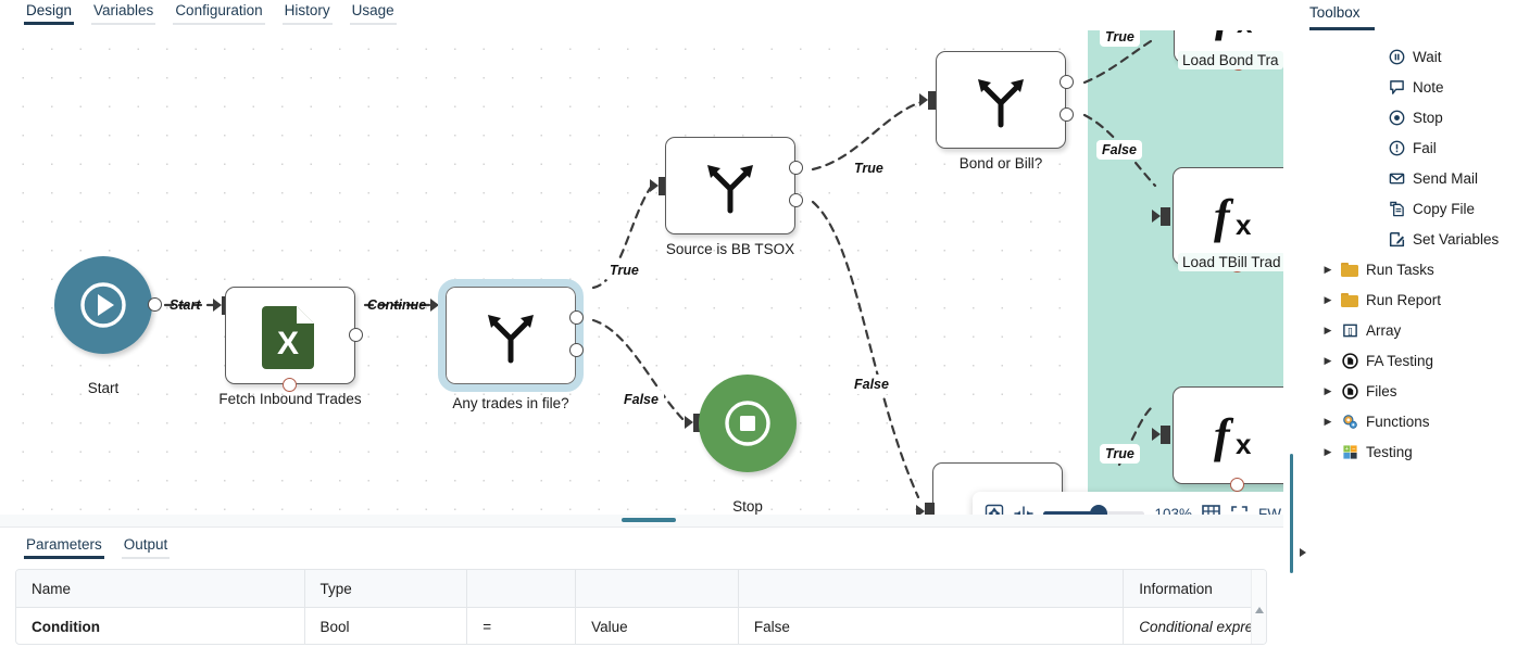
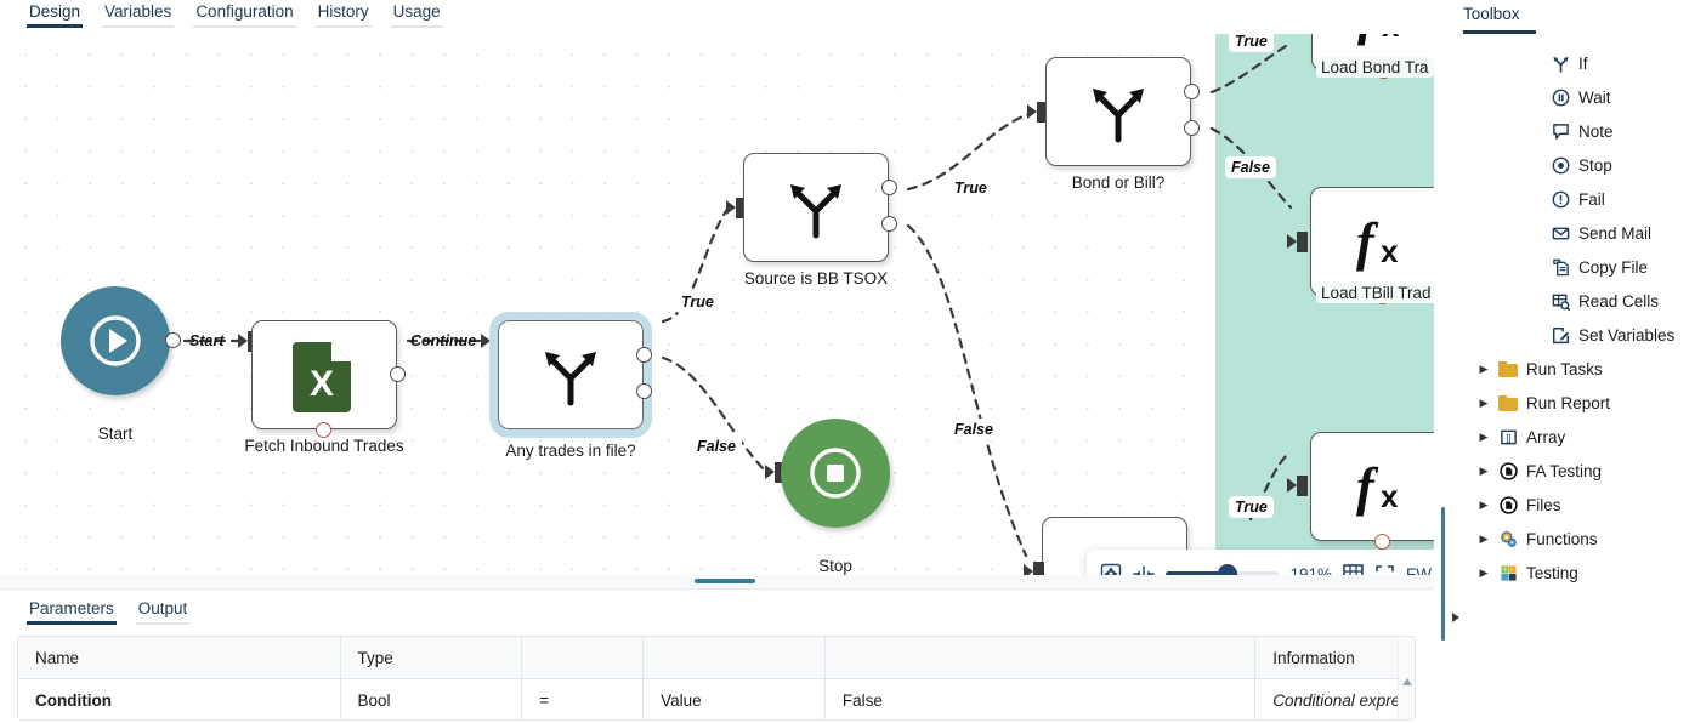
  Design
  Variables
  Configuration
  History
  Usage
  Start
  Start
  X
  Fetch Inbound Trades
  Continue
  Any trades in file?
  True
  False
  Source is BB TSOX
  True
  False
  Bond or Bill?
  True
  False
  Stop
  Load Bond Tra
  f
  x
  Load TBill Trad
  f
  x
  True
- 103%
+ 191%
  FW
  Parameters
  Output
  Name
  Type
  Information
  Condition
  Bool
  =
  Value
  False
  Conditional expre
  Toolbox
+ If
  Wait
  Note
  Stop
  Fail
  Send Mail
  Copy File
+ Read Cells
  Set Variables
  ▶
  Run Tasks
  ▶
  Run Report
  ▶
  []
  Array
  ▶
  FA Testing
  ▶
  Files
  ▶
  Functions
  ▶
  Testing
